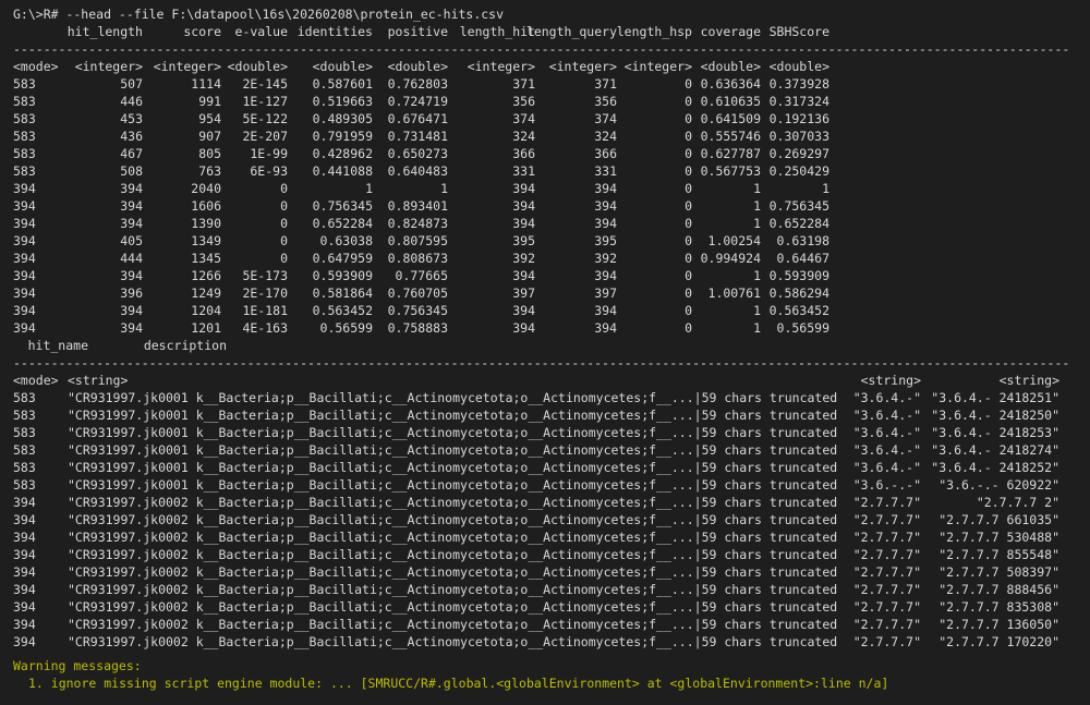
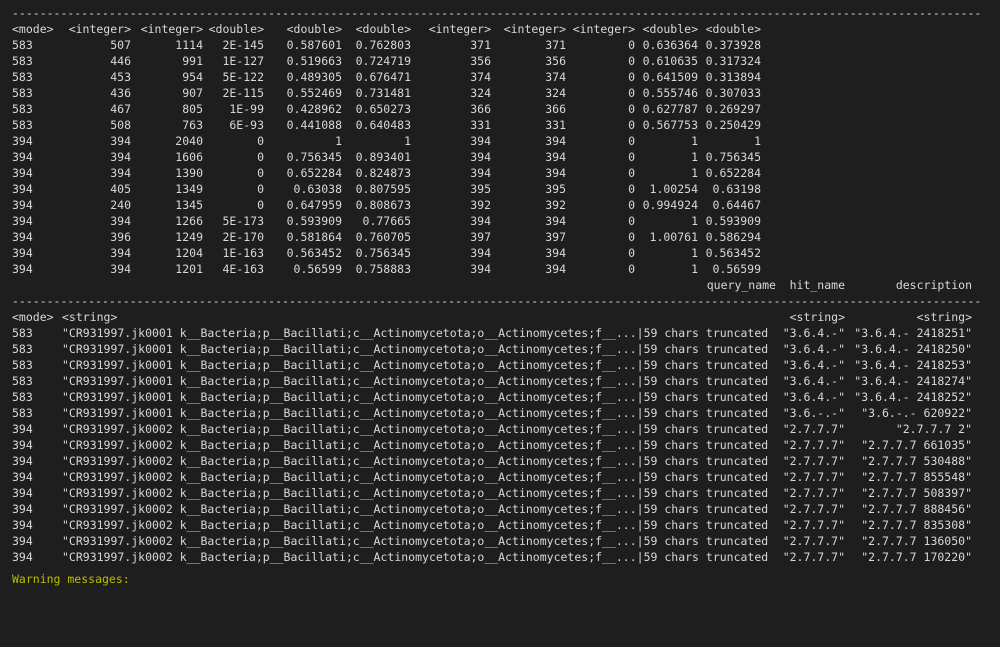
- G:\>R# --head --file F:\datapool\16s\20260208\protein_ec-hits.csv
- hit_length
- score
- e-value
- identities
- positive
- length_hit
- length_query
- length_hsp
- coverage
- SBHScore
  --------------------------------------------------------------------------------------------------------------------------------------------
  <mode>
  <integer>
  <integer>
  <double>
  <double>
  <double>
  <integer>
  <integer>
  <integer>
  <double>
  <double>
  583
  507
  1114
  2E-145
  0.587601
  0.762803
  371
  371
  0
  0.636364
  0.373928
  583
  446
  991
  1E-127
  0.519663
  0.724719
  356
  356
  0
  0.610635
  0.317324
  583
  453
  954
  5E-122
  0.489305
  0.676471
  374
  374
  0
  0.641509
- 0.192136
+ 0.313894
  583
  436
  907
- 2E-207
+ 2E-115
- 0.791959
+ 0.552469
  0.731481
  324
  324
  0
  0.555746
  0.307033
  583
  467
  805
  1E-99
  0.428962
  0.650273
  366
  366
  0
  0.627787
  0.269297
  583
  508
  763
  6E-93
  0.441088
  0.640483
  331
  331
  0
  0.567753
  0.250429
  394
  394
  2040
  0
  1
  1
  394
  394
  0
  1
  1
  394
  394
  1606
  0
  0.756345
  0.893401
  394
  394
  0
  1
  0.756345
  394
  394
  1390
  0
  0.652284
  0.824873
  394
  394
  0
  1
  0.652284
  394
  405
  1349
  0
  0.63038
  0.807595
  395
  395
  0
  1.00254
  0.63198
  394
- 444
+ 240
  1345
  0
  0.647959
  0.808673
  392
  392
  0
  0.994924
  0.64467
  394
  394
  1266
  5E-173
  0.593909
  0.77665
  394
  394
  0
  1
  0.593909
  394
  396
  1249
  2E-170
  0.581864
  0.760705
  397
  397
  0
  1.00761
  0.586294
  394
  394
  1204
- 1E-181
+ 1E-163
  0.563452
  0.756345
  394
  394
  0
  1
  0.563452
  394
  394
  1201
  4E-163
  0.56599
  0.758883
  394
  394
  0
  1
  0.56599
+ query_name
  hit_name
  description
  --------------------------------------------------------------------------------------------------------------------------------------------
  <mode>
  <string>
  <string>
  <string>
  583
  "CR931997.jk0001 k__Bacteria;p__Bacillati;c__Actinomycetota;o__Actinomycetes;f__...|59 chars truncated
  "3.6.4.-"
  "3.6.4.- 2418251"
  583
  "CR931997.jk0001 k__Bacteria;p__Bacillati;c__Actinomycetota;o__Actinomycetes;f__...|59 chars truncated
  "3.6.4.-"
  "3.6.4.- 2418250"
  583
  "CR931997.jk0001 k__Bacteria;p__Bacillati;c__Actinomycetota;o__Actinomycetes;f__...|59 chars truncated
  "3.6.4.-"
  "3.6.4.- 2418253"
  583
  "CR931997.jk0001 k__Bacteria;p__Bacillati;c__Actinomycetota;o__Actinomycetes;f__...|59 chars truncated
  "3.6.4.-"
  "3.6.4.- 2418274"
  583
  "CR931997.jk0001 k__Bacteria;p__Bacillati;c__Actinomycetota;o__Actinomycetes;f__...|59 chars truncated
  "3.6.4.-"
  "3.6.4.- 2418252"
  583
  "CR931997.jk0001 k__Bacteria;p__Bacillati;c__Actinomycetota;o__Actinomycetes;f__...|59 chars truncated
  "3.6.-.-"
  "3.6.-.- 620922"
  394
  "CR931997.jk0002 k__Bacteria;p__Bacillati;c__Actinomycetota;o__Actinomycetes;f__...|59 chars truncated
  "2.7.7.7"
  "2.7.7.7 2"
  394
  "CR931997.jk0002 k__Bacteria;p__Bacillati;c__Actinomycetota;o__Actinomycetes;f__...|59 chars truncated
  "2.7.7.7"
  "2.7.7.7 661035"
  394
  "CR931997.jk0002 k__Bacteria;p__Bacillati;c__Actinomycetota;o__Actinomycetes;f__...|59 chars truncated
  "2.7.7.7"
  "2.7.7.7 530488"
  394
  "CR931997.jk0002 k__Bacteria;p__Bacillati;c__Actinomycetota;o__Actinomycetes;f__...|59 chars truncated
  "2.7.7.7"
  "2.7.7.7 855548"
  394
  "CR931997.jk0002 k__Bacteria;p__Bacillati;c__Actinomycetota;o__Actinomycetes;f__...|59 chars truncated
  "2.7.7.7"
  "2.7.7.7 508397"
  394
  "CR931997.jk0002 k__Bacteria;p__Bacillati;c__Actinomycetota;o__Actinomycetes;f__...|59 chars truncated
  "2.7.7.7"
  "2.7.7.7 888456"
  394
  "CR931997.jk0002 k__Bacteria;p__Bacillati;c__Actinomycetota;o__Actinomycetes;f__...|59 chars truncated
  "2.7.7.7"
  "2.7.7.7 835308"
  394
  "CR931997.jk0002 k__Bacteria;p__Bacillati;c__Actinomycetota;o__Actinomycetes;f__...|59 chars truncated
  "2.7.7.7"
  "2.7.7.7 136050"
  394
  "CR931997.jk0002 k__Bacteria;p__Bacillati;c__Actinomycetota;o__Actinomycetes;f__...|59 chars truncated
  "2.7.7.7"
  "2.7.7.7 170220"
  Warning messages:
- 1. ignore missing script engine module: ... [SMRUCC/R#.global.<globalEnvironment> at <globalEnvironment>:line n/a]
